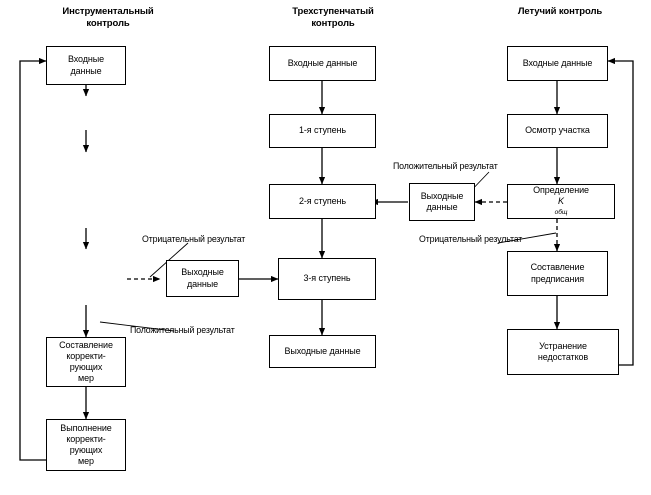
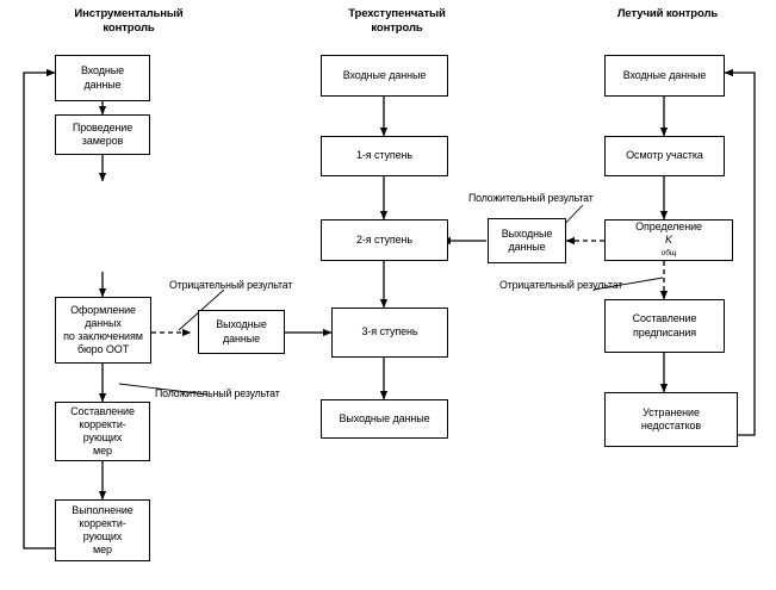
  Инструментальный
  контроль
  Трехступенчатый
  контроль
  Летучий контроль
  Входные
  данные
+ Проведение
+ замеров
+ Оформление
+ данных
+ по заключениям
+ бюро ООТ
  Выходные
  данные
  Составление
  корректи-
  рующих
  мер
  Выполнение
  корректи-
  рующих
  мер
  Входные данные
  1-я ступень
  2-я ступень
  3-я ступень
  Выходные данные
  Входные данные
  Осмотр участка
  Определение
  K
  Выходные
  данные
  Составление
  предписания
  Устранение
  недостатков
  Отрицательный результат
  Положительный результат
  Положительный результат
  Отрицательный результат
